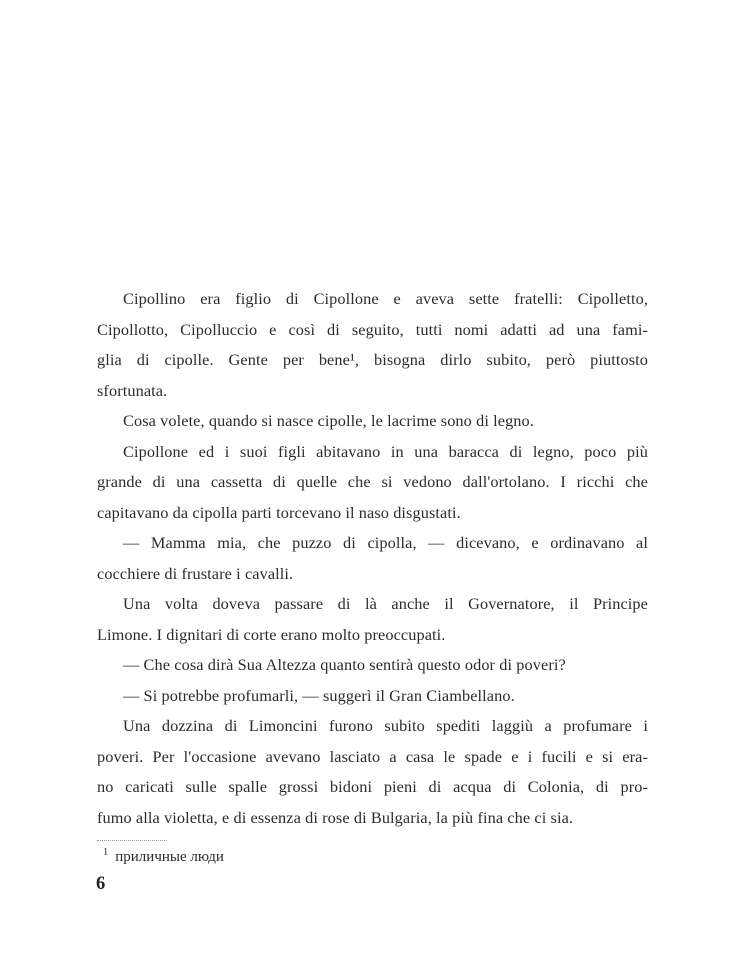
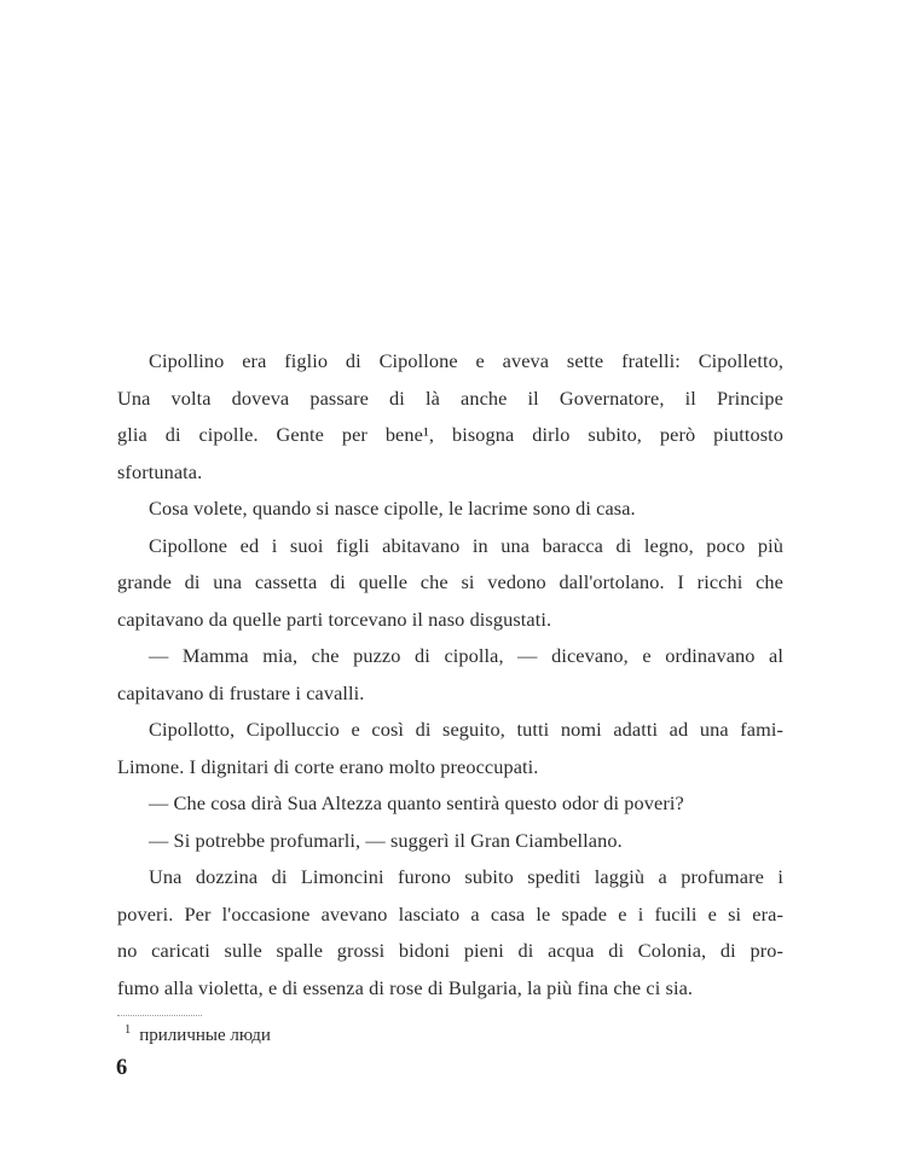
  Cipollino era figlio di Cipollone e aveva sette fratelli: Cipolletto,
- Cipollotto, Cipolluccio e così di seguito, tutti nomi adatti ad una fami-
+ Una volta doveva passare di là anche il Governatore, il Principe
  glia di cipolle. Gente per bene¹, bisogna dirlo subito, però piuttosto
  sfortunata.
- Cosa volete, quando si nasce cipolle, le lacrime sono di legno.
+ Cosa volete, quando si nasce cipolle, le lacrime sono di casa.
  Cipollone ed i suoi figli abitavano in una baracca di legno, poco più
  grande di una cassetta di quelle che si vedono dall'ortolano. I ricchi che
- capitavano da cipolla parti torcevano il naso disgustati.
+ capitavano da quelle parti torcevano il naso disgustati.
  — Mamma mia, che puzzo di cipolla, — dicevano, e ordinavano al
- cocchiere di frustare i cavalli.
+ capitavano di frustare i cavalli.
- Una volta doveva passare di là anche il Governatore, il Principe
+ Cipollotto, Cipolluccio e così di seguito, tutti nomi adatti ad una fami-
  Limone. I dignitari di corte erano molto preoccupati.
  — Che cosa dirà Sua Altezza quanto sentirà questo odor di poveri?
  — Si potrebbe profumarli, — suggerì il Gran Ciambellano.
  Una dozzina di Limoncini furono subito spediti laggiù a profumare i
  poveri. Per l'occasione avevano lasciato a casa le spade e i fucili e si era-
  no caricati sulle spalle grossi bidoni pieni di acqua di Colonia, di pro-
  fumo alla violetta, e di essenza di rose di Bulgaria, la più fina che ci sia.
  1 приличные люди
  6
